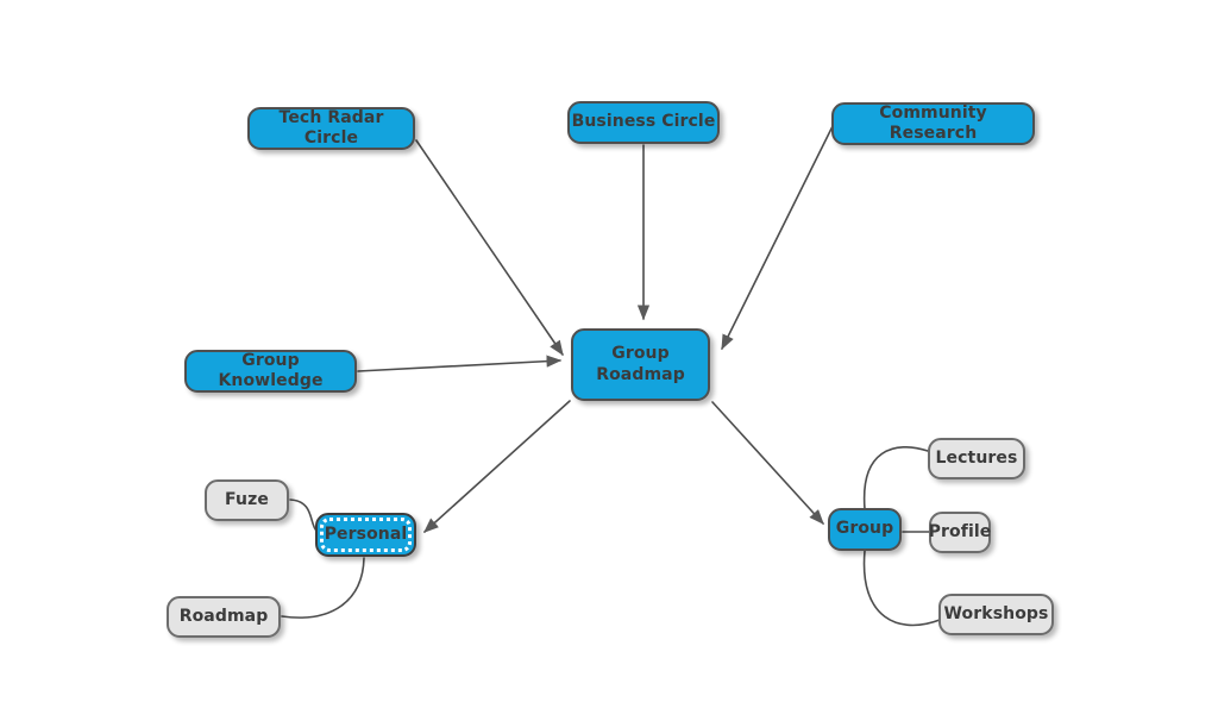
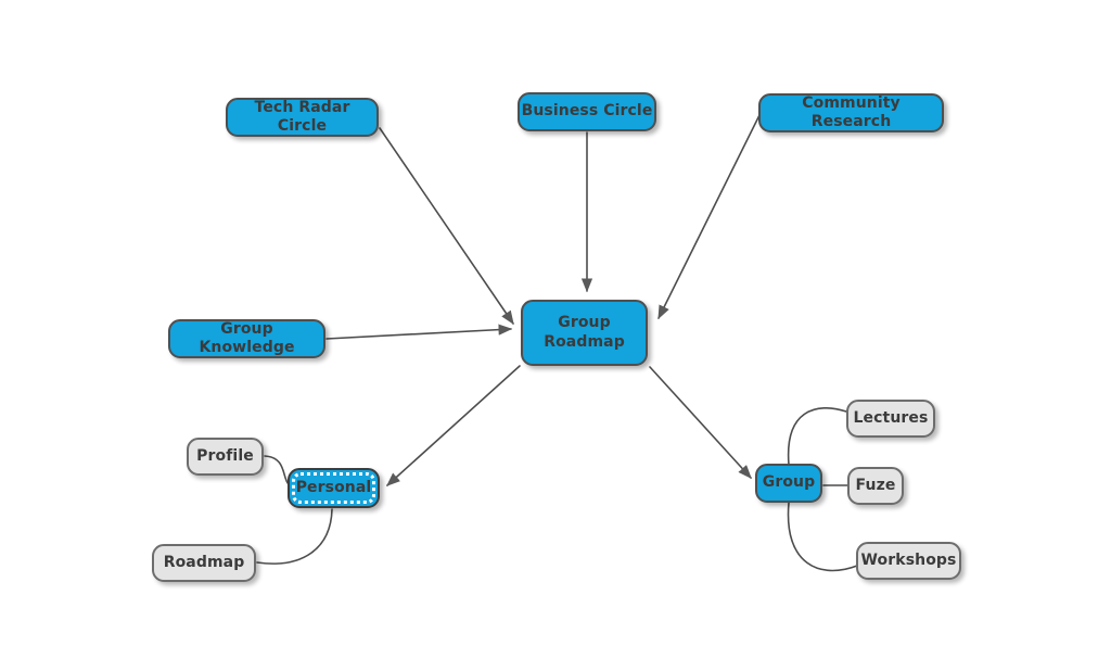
  Tech Radar Circle
  Business Circle
  Community Research
  Group Knowledge
  Group
  Roadmap
- Fuze
+ Profile
  Personal
  Roadmap
  Group
  Lectures
- Profile
+ Fuze
  Workshops
